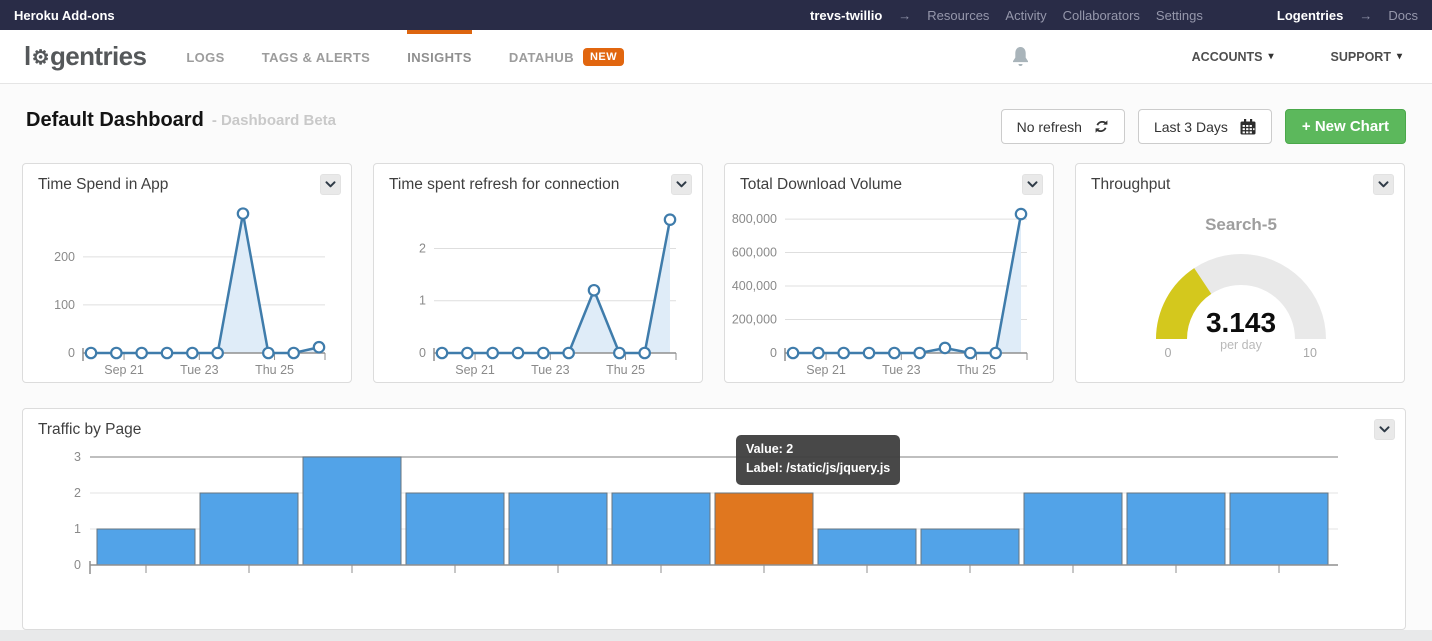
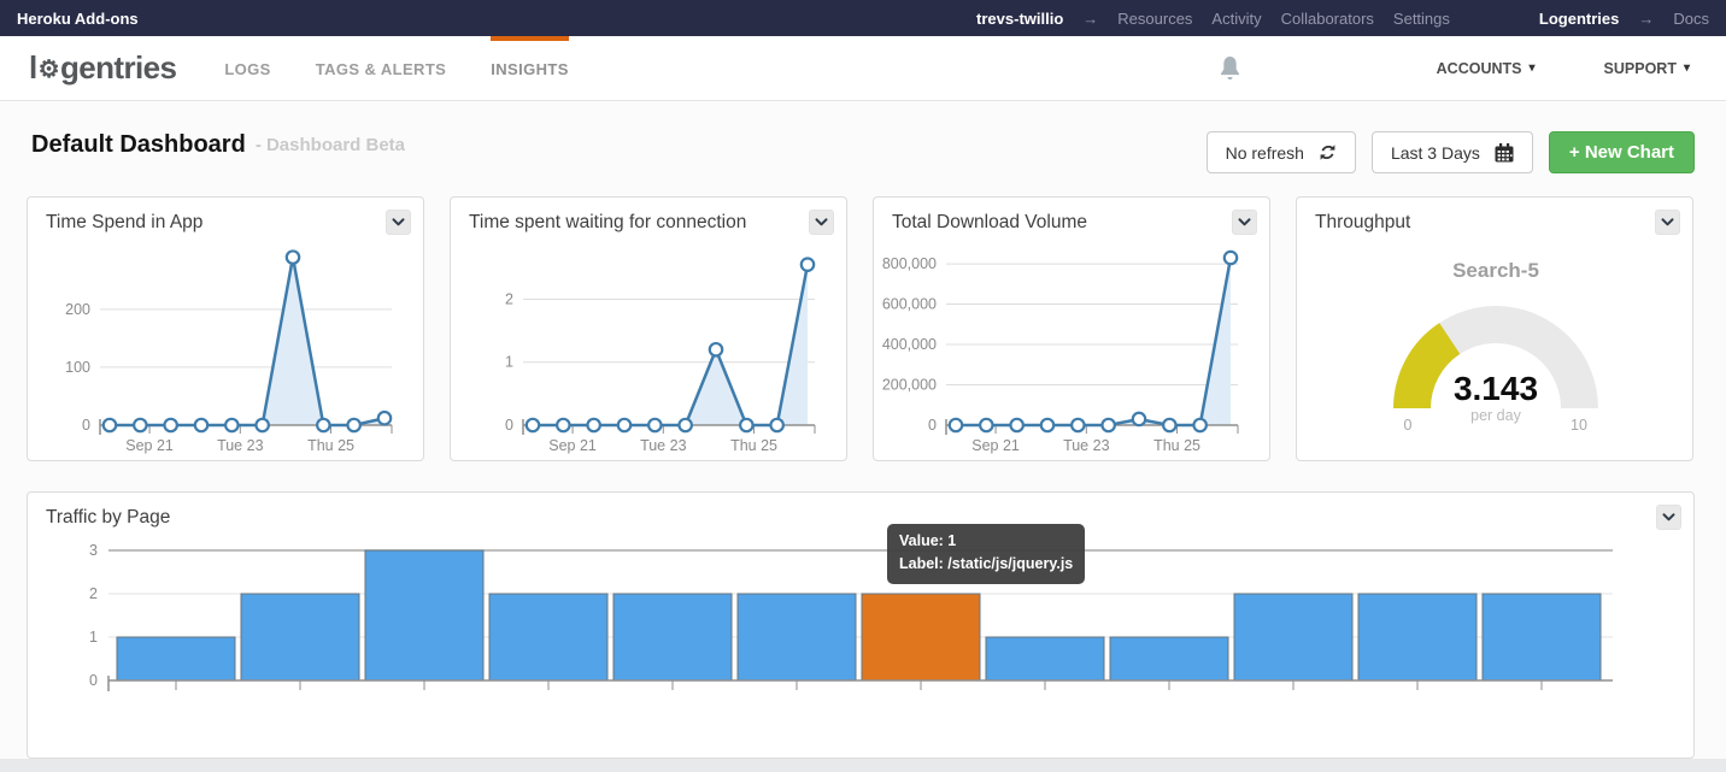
  Heroku Add-ons
  trevs-twillio
  →
  Resources
  Activity
  Collaborators
  Settings
  Logentries
  →
  Docs
  l
  ⚙
  gentries
  LOGS
  TAGS & ALERTS
  INSIGHTS
- DATAHUB
- NEW
  ACCOUNTS
  ▾
  SUPPORT
  ▾
  Default Dashboard
  - Dashboard Beta
  No refresh
  Last 3 Days
  + New Chart
  Time Spend in App
  Sep 21
  Tue 23
  Thu 25
  0
  100
  200
- Time spent refresh for connection
+ Time spent waiting for connection
  Sep 21
  Tue 23
  Thu 25
  0
  1
  2
  Total Download Volume
  Sep 21
  Tue 23
  Thu 25
  0
  200,000
  400,000
  600,000
  800,000
  Throughput
  Search-5
  3.143
  per day
  0
  10
  Traffic by Page
  0
  1
  2
  3
- Value: 2
+ Value: 1
  Label: /static/js/jquery.js
